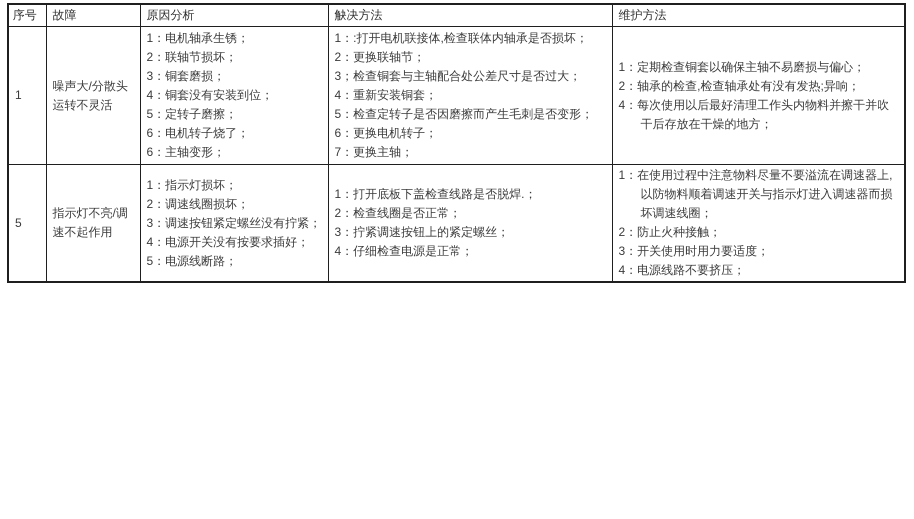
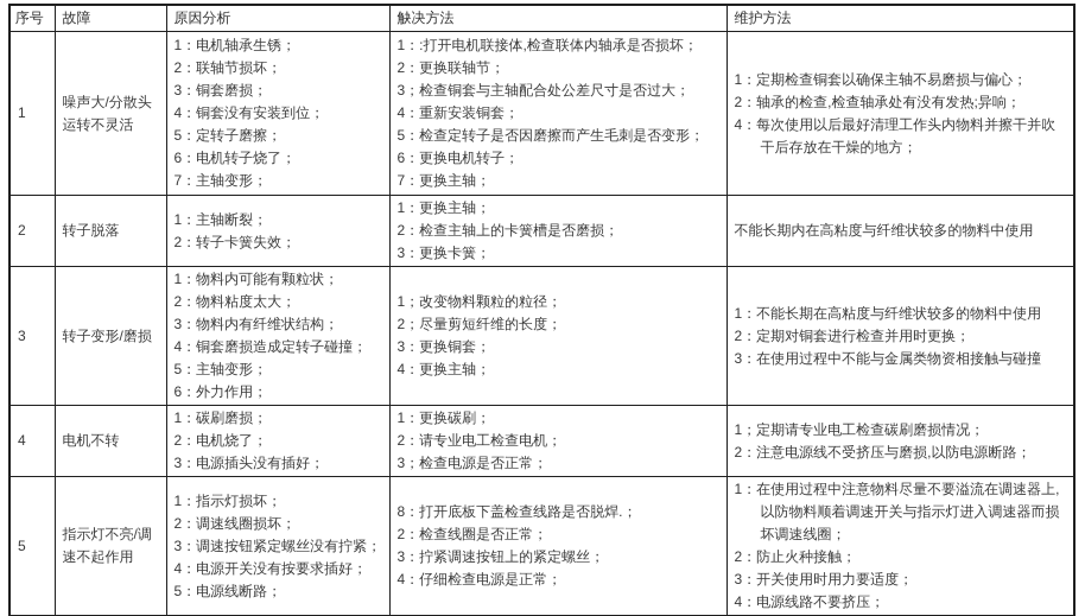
  序号	故障	原因分析	觖决方法	维护方法
- 1	噪声大/分散头运转不灵活	1：电机轴承生锈；2：联轴节损坏；3：铜套磨损；4：铜套没有安装到位；5：定转子磨擦；6：电机转子烧了；6：主轴变形；	1：:打开电机联接体,检查联体内轴承是否损坏；2：更换联轴节；3；检查铜套与主轴配合处公差尺寸是否过大；4：重新安装铜套；5：检查定转子是否因磨擦而产生毛刺是否变形；6：更换电机转子；7：更换主轴；	1：定期检查铜套以确保主轴不易磨损与偏心；2：轴承的检查,检查轴承处有没有发热;异响；4：每次使用以后最好清理工作头内物料并擦干并吹干后存放在干燥的地方；
+ 1	噪声大/分散头运转不灵活	1：电机轴承生锈；2：联轴节损坏；3：铜套磨损；4：铜套没有安装到位；5：定转子磨擦；6：电机转子烧了；7：主轴变形；	1：:打开电机联接体,检查联体内轴承是否损坏；2：更换联轴节；3；检查铜套与主轴配合处公差尺寸是否过大；4：重新安装铜套；5：检查定转子是否因磨擦而产生毛刺是否变形；6：更换电机转子；7：更换主轴；	1：定期检查铜套以确保主轴不易磨损与偏心；2：轴承的检查,检查轴承处有没有发热;异响；4：每次使用以后最好清理工作头内物料并擦干并吹干后存放在干燥的地方；
+ 2	转子脱落	1：主轴断裂；2：转子卡簧失效；	1：更换主轴；2：检查主轴上的卡簧槽是否磨损；3：更换卡簧；	不能长期内在高粘度与纤维状较多的物料中使用
+ 3	转子变形/磨损	1：物料内可能有颗粒状；2：物料粘度太大；3：物料内有纤维状结构；4：铜套磨损造成定转子碰撞；5：主轴变形；6：外力作用；	1；改变物料颗粒的粒径；2；尽量剪短纤维的长度；3：更换铜套；4：更换主轴；	1：不能长期在高粘度与纤维状较多的物料中使用2：定期对铜套进行检查并用时更换；3：在使用过程中不能与金属类物资相接触与碰撞
+ 4	电机不转	1：碳刷磨损；2：电机烧了；3：电源插头没有插好；	1：更换碳刷；2：请专业电工检查电机；3；检查电源是否正常；	1；定期请专业电工检查碳刷磨损情况；2：注意电源线不受挤压与磨损,以防电源断路；
- 5	指示灯不亮/调速不起作用	1：指示灯损坏；2：调速线圈损坏；3：调速按钮紧定螺丝没有拧紧；4：电源开关没有按要求插好；5：电源线断路；	1：打开底板下盖检查线路是否脱焊.；2：检查线圈是否正常；3：拧紧调速按钮上的紧定螺丝；4：仔细检查电源是正常；	1：在使用过程中注意物料尽量不要溢流在调速器上,以防物料顺着调速开关与指示灯进入调速器而损坏调速线圈；2：防止火种接触；3：开关使用时用力要适度；4：电源线路不要挤压；
+ 5	指示灯不亮/调速不起作用	1：指示灯损坏；2：调速线圈损坏；3：调速按钮紧定螺丝没有拧紧；4：电源开关没有按要求插好；5：电源线断路；	8：打开底板下盖检查线路是否脱焊.；2：检查线圈是否正常；3：拧紧调速按钮上的紧定螺丝；4：仔细检查电源是正常；	1：在使用过程中注意物料尽量不要溢流在调速器上,以防物料顺着调速开关与指示灯进入调速器而损坏调速线圈；2：防止火种接触；3：开关使用时用力要适度；4：电源线路不要挤压；
